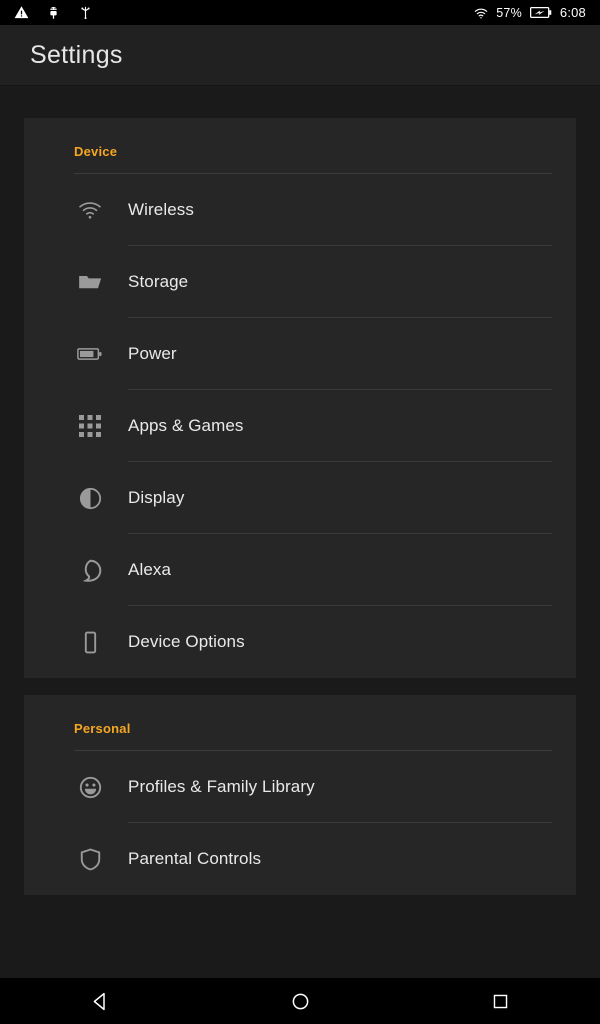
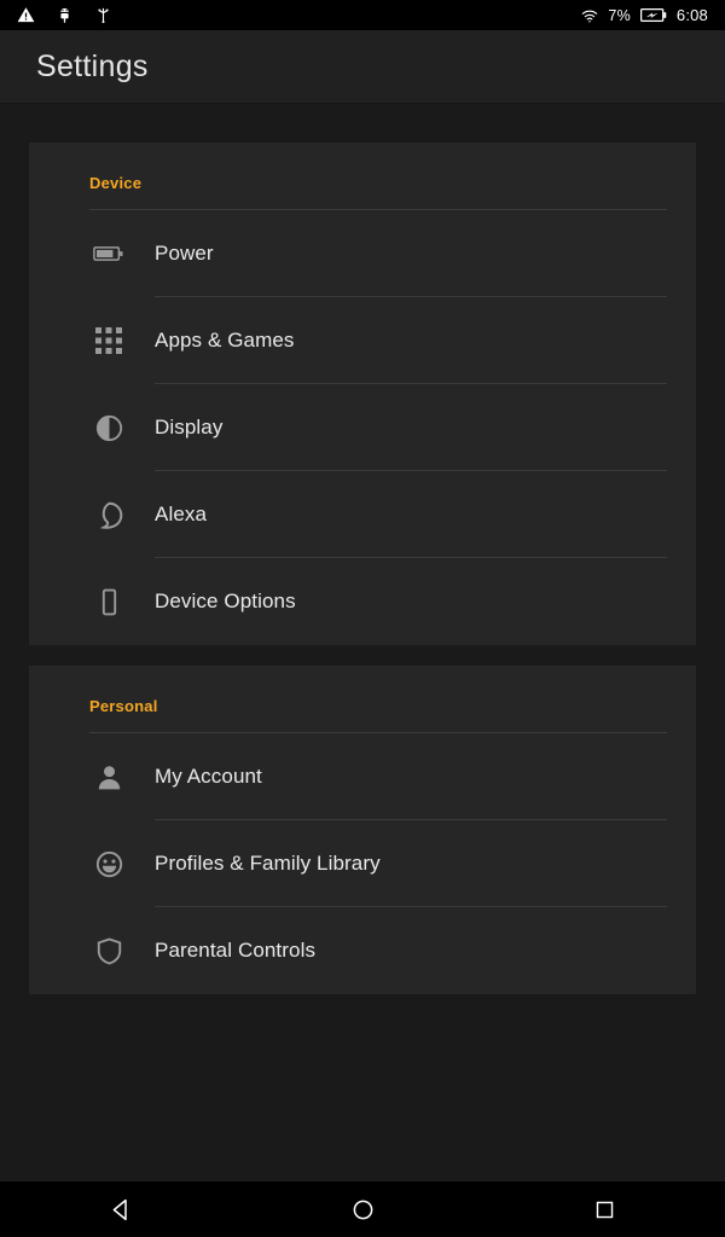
- 57%
+ 7%
  6:08
  Settings
  Device
- Wireless
- Storage
  Power
  Apps & Games
  Display
  Alexa
  Device Options
  Personal
+ My Account
  Profiles & Family Library
  Parental Controls
